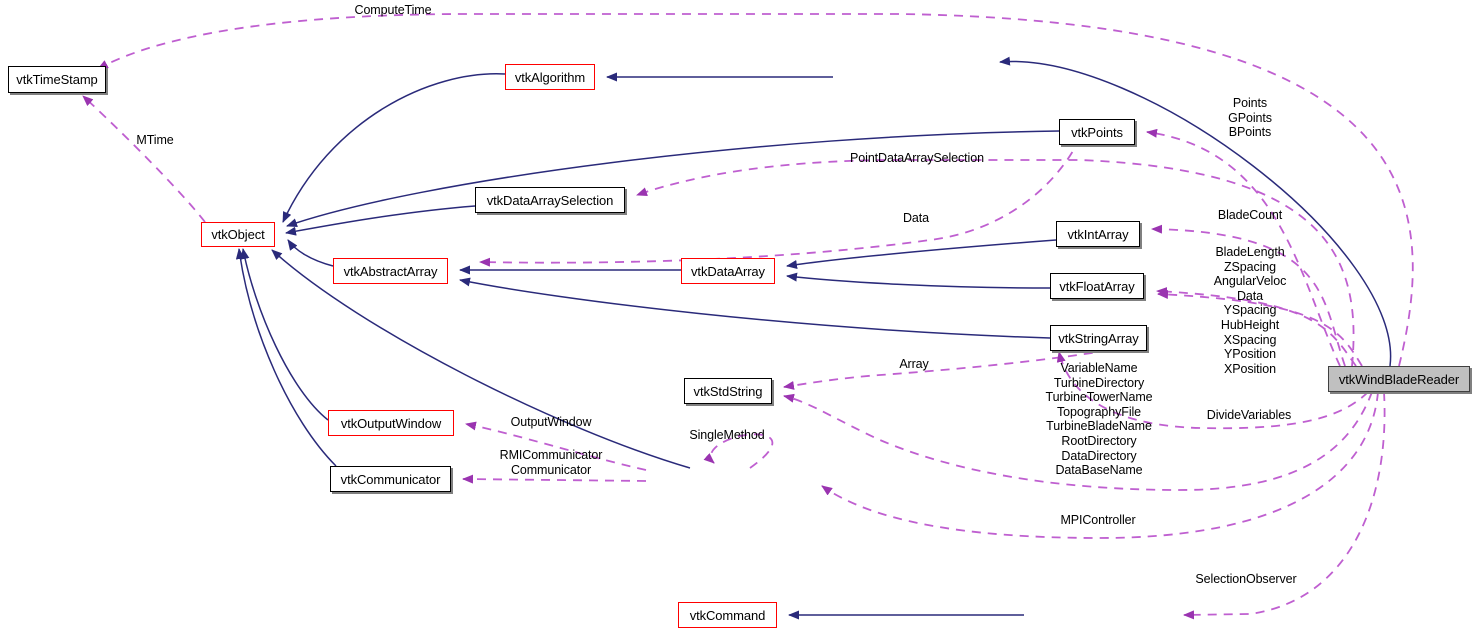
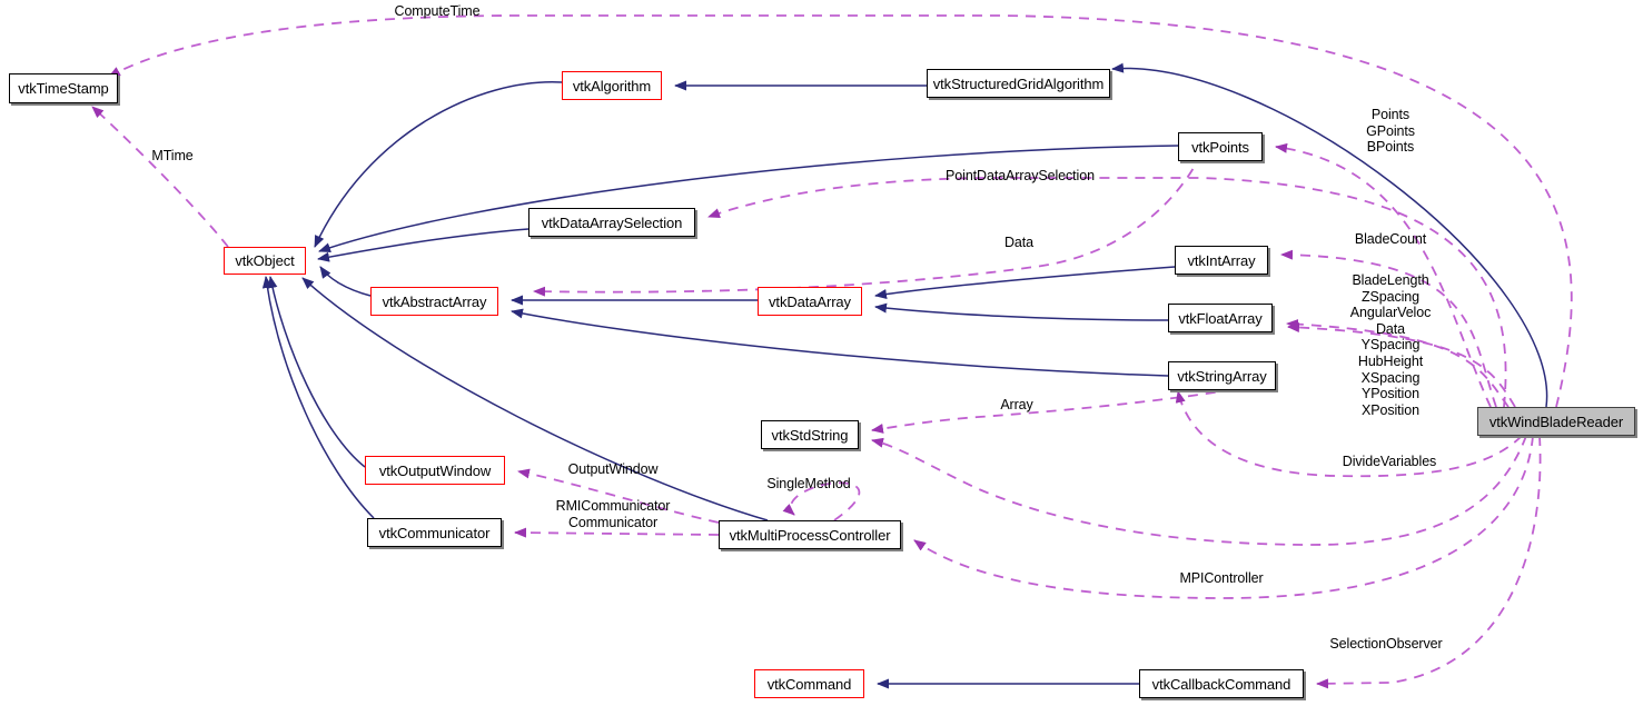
  vtkTimeStamp
  vtkObject
  vtkAlgorithm
+ vtkStructuredGridAlgorithm
  vtkPoints
  vtkDataArraySelection
  vtkIntArray
  vtkAbstractArray
  vtkDataArray
  vtkFloatArray
  vtkStringArray
  vtkWindBladeReader
  vtkStdString
  vtkOutputWindow
  vtkCommunicator
+ vtkMultiProcessController
  vtkCommand
+ vtkCallbackCommand
  ComputeTime
  MTime
  Points
  GPoints
  BPoints
  PointDataArraySelection
  BladeCount
  Data
  BladeLength
  ZSpacing
  AngularVeloc
  Data
  YSpacing
  HubHeight
  XSpacing
  YPosition
  XPosition
  Array
  DivideVariables
- VariableName
- TurbineDirectory
- TurbineTowerName
- TopographyFile
- TurbineBladeName
- RootDirectory
- DataDirectory
- DataBaseName
  OutputWindow
  SingleMethod
  RMICommunicator
  Communicator
  MPIController
  SelectionObserver
